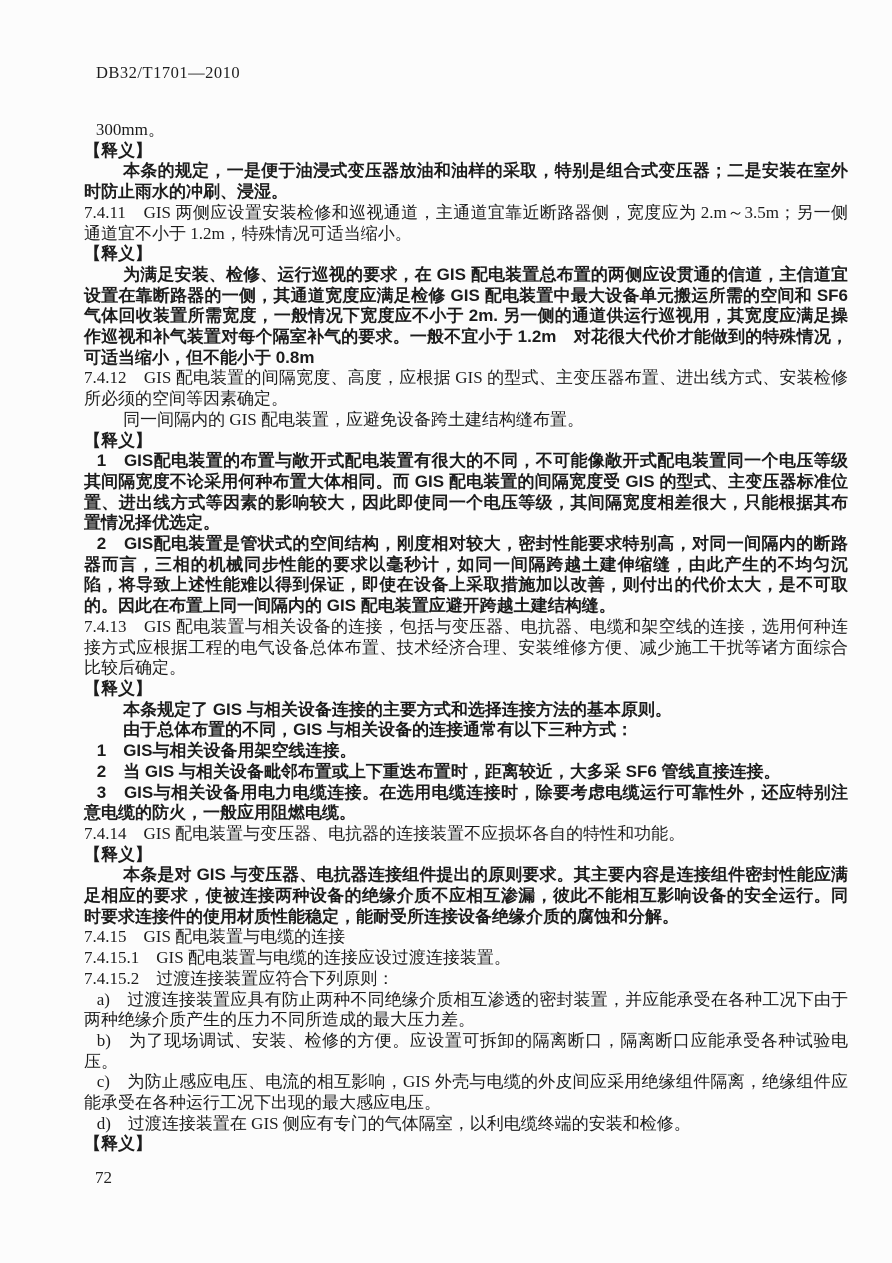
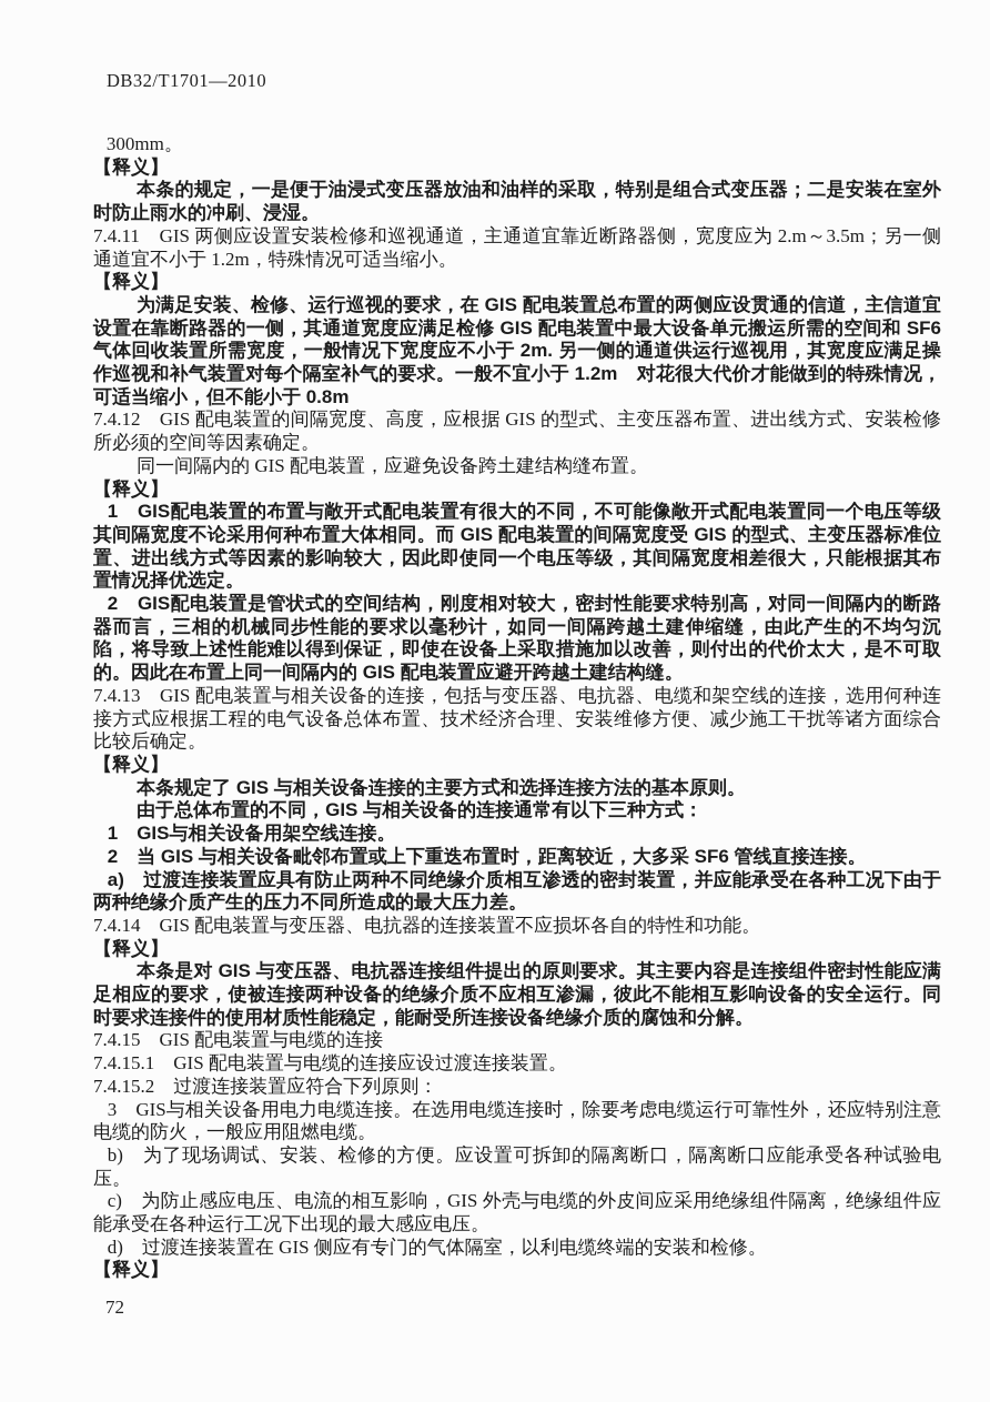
  DB32/T1701—2010
  300mm。
  【释义】
  本条的规定，一是便于油浸式变压器放油和油样的采取，特别是组合式变压器；二是安装在室外时防止雨水的冲刷、浸湿。
  7.4.11 GIS 两侧应设置安装检修和巡视通道，主通道宜靠近断路器侧，宽度应为 2.m～3.5m；另一侧通道宜不小于 1.2m，特殊情况可适当缩小。
  【释义】
  为满足安装、检修、运行巡视的要求，在 GIS 配电装置总布置的两侧应设贯通的信道，主信道宜设置在靠断路器的一侧，其通道宽度应满足检修 GIS 配电装置中最大设备单元搬运所需的空间和 SF6 气体回收装置所需宽度，一般情况下宽度应不小于 2m. 另一侧的通道供运行巡视用，其宽度应满足操作巡视和补气装置对每个隔室补气的要求。一般不宜小于 1.2m 对花很大代价才能做到的特殊情况，可适当缩小，但不能小于 0.8m
  7.4.12 GIS 配电装置的间隔宽度、高度，应根据 GIS 的型式、主变压器布置、进出线方式、安装检修所必须的空间等因素确定。
  同一间隔内的 GIS 配电装置，应避免设备跨土建结构缝布置。
  【释义】
  1 GIS配电装置的布置与敞开式配电装置有很大的不同，不可能像敞开式配电装置同一个电压等级其间隔宽度不论采用何种布置大体相同。而 GIS 配电装置的间隔宽度受 GIS 的型式、主变压器标准位置、进出线方式等因素的影响较大，因此即使同一个电压等级，其间隔宽度相差很大，只能根据其布置情况择优选定。
  2 GIS配电装置是管状式的空间结构，刚度相对较大，密封性能要求特别高，对同一间隔内的断路器而言，三相的机械同步性能的要求以毫秒计，如同一间隔跨越土建伸缩缝，由此产生的不均匀沉陷，将导致上述性能难以得到保证，即使在设备上采取措施加以改善，则付出的代价太大，是不可取的。因此在布置上同一间隔内的 GIS 配电装置应避开跨越土建结构缝。
  7.4.13 GIS 配电装置与相关设备的连接，包括与变压器、电抗器、电缆和架空线的连接，选用何种连接方式应根据工程的电气设备总体布置、技术经济合理、安装维修方便、减少施工干扰等诸方面综合比较后确定。
  【释义】
  本条规定了 GIS 与相关设备连接的主要方式和选择连接方法的基本原则。
  由于总体布置的不同，GIS 与相关设备的连接通常有以下三种方式：
  1 GIS与相关设备用架空线连接。
  2 当 GIS 与相关设备毗邻布置或上下重迭布置时，距离较近，大多采 SF6 管线直接连接。
- 3 GIS与相关设备用电力电缆连接。在选用电缆连接时，除要考虑电缆运行可靠性外，还应特别注意电缆的防火，一般应用阻燃电缆。
+ a) 过渡连接装置应具有防止两种不同绝缘介质相互渗透的密封装置，并应能承受在各种工况下由于两种绝缘介质产生的压力不同所造成的最大压力差。
  7.4.14 GIS 配电装置与变压器、电抗器的连接装置不应损坏各自的特性和功能。
  【释义】
  本条是对 GIS 与变压器、电抗器连接组件提出的原则要求。其主要内容是连接组件密封性能应满足相应的要求，使被连接两种设备的绝缘介质不应相互渗漏，彼此不能相互影响设备的安全运行。同时要求连接件的使用材质性能稳定，能耐受所连接设备绝缘介质的腐蚀和分解。
  7.4.15 GIS 配电装置与电缆的连接
  7.4.15.1 GIS 配电装置与电缆的连接应设过渡连接装置。
  7.4.15.2 过渡连接装置应符合下列原则：
- a) 过渡连接装置应具有防止两种不同绝缘介质相互渗透的密封装置，并应能承受在各种工况下由于两种绝缘介质产生的压力不同所造成的最大压力差。
+ 3 GIS与相关设备用电力电缆连接。在选用电缆连接时，除要考虑电缆运行可靠性外，还应特别注意电缆的防火，一般应用阻燃电缆。
  b) 为了现场调试、安装、检修的方便。应设置可拆卸的隔离断口，隔离断口应能承受各种试验电压。
  c) 为防止感应电压、电流的相互影响，GIS 外壳与电缆的外皮间应采用绝缘组件隔离，绝缘组件应能承受在各种运行工况下出现的最大感应电压。
  d) 过渡连接装置在 GIS 侧应有专门的气体隔室，以利电缆终端的安装和检修。
  【释义】
  72
